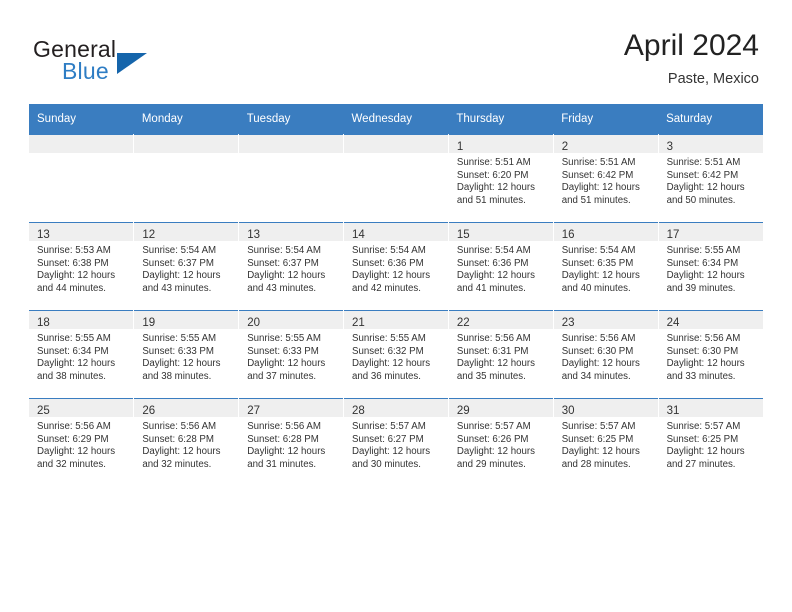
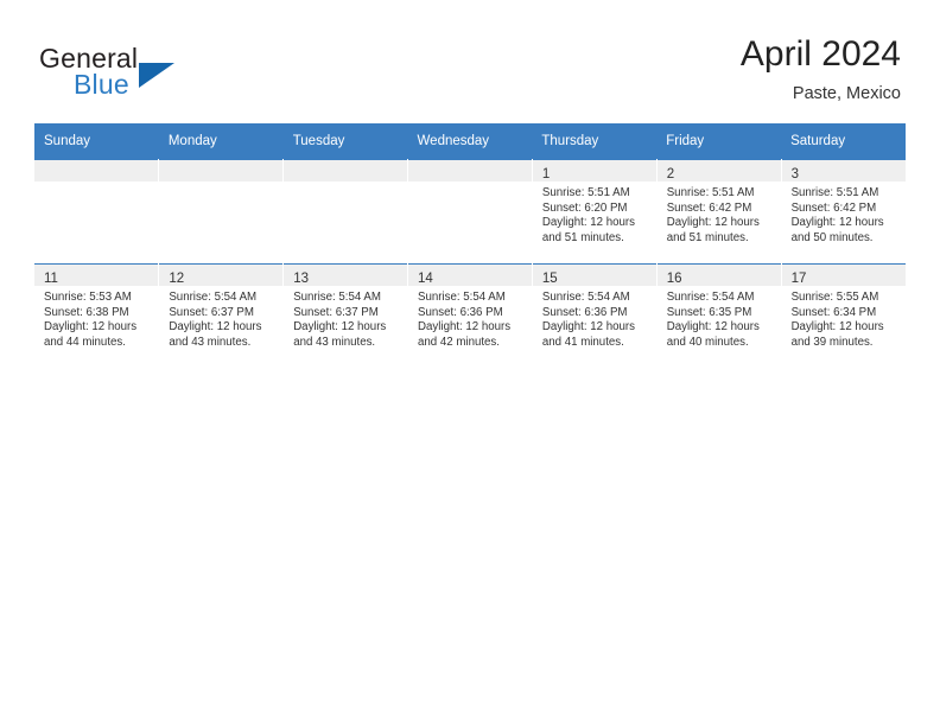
  General
  Blue
  April 2024
  Paste, Mexico
  Sunday	Monday	Tuesday	Wednesday	Thursday	Friday	Saturday
  				1Sunrise: 5:51 AMSunset: 6:20 PMDaylight: 12 hoursand 51 minutes.	2Sunrise: 5:51 AMSunset: 6:42 PMDaylight: 12 hoursand 51 minutes.	3Sunrise: 5:51 AMSunset: 6:42 PMDaylight: 12 hoursand 50 minutes.
- 13Sunrise: 5:53 AMSunset: 6:38 PMDaylight: 12 hoursand 44 minutes.	12Sunrise: 5:54 AMSunset: 6:37 PMDaylight: 12 hoursand 43 minutes.	13Sunrise: 5:54 AMSunset: 6:37 PMDaylight: 12 hoursand 43 minutes.	14Sunrise: 5:54 AMSunset: 6:36 PMDaylight: 12 hoursand 42 minutes.	15Sunrise: 5:54 AMSunset: 6:36 PMDaylight: 12 hoursand 41 minutes.	16Sunrise: 5:54 AMSunset: 6:35 PMDaylight: 12 hoursand 40 minutes.	17Sunrise: 5:55 AMSunset: 6:34 PMDaylight: 12 hoursand 39 minutes.
+ 11Sunrise: 5:53 AMSunset: 6:38 PMDaylight: 12 hoursand 44 minutes.	12Sunrise: 5:54 AMSunset: 6:37 PMDaylight: 12 hoursand 43 minutes.	13Sunrise: 5:54 AMSunset: 6:37 PMDaylight: 12 hoursand 43 minutes.	14Sunrise: 5:54 AMSunset: 6:36 PMDaylight: 12 hoursand 42 minutes.	15Sunrise: 5:54 AMSunset: 6:36 PMDaylight: 12 hoursand 41 minutes.	16Sunrise: 5:54 AMSunset: 6:35 PMDaylight: 12 hoursand 40 minutes.	17Sunrise: 5:55 AMSunset: 6:34 PMDaylight: 12 hoursand 39 minutes.
- 18Sunrise: 5:55 AMSunset: 6:34 PMDaylight: 12 hoursand 38 minutes.	19Sunrise: 5:55 AMSunset: 6:33 PMDaylight: 12 hoursand 38 minutes.	20Sunrise: 5:55 AMSunset: 6:33 PMDaylight: 12 hoursand 37 minutes.	21Sunrise: 5:55 AMSunset: 6:32 PMDaylight: 12 hoursand 36 minutes.	22Sunrise: 5:56 AMSunset: 6:31 PMDaylight: 12 hoursand 35 minutes.	23Sunrise: 5:56 AMSunset: 6:30 PMDaylight: 12 hoursand 34 minutes.	24Sunrise: 5:56 AMSunset: 6:30 PMDaylight: 12 hoursand 33 minutes.
- 25Sunrise: 5:56 AMSunset: 6:29 PMDaylight: 12 hoursand 32 minutes.	26Sunrise: 5:56 AMSunset: 6:28 PMDaylight: 12 hoursand 32 minutes.	27Sunrise: 5:56 AMSunset: 6:28 PMDaylight: 12 hoursand 31 minutes.	28Sunrise: 5:57 AMSunset: 6:27 PMDaylight: 12 hoursand 30 minutes.	29Sunrise: 5:57 AMSunset: 6:26 PMDaylight: 12 hoursand 29 minutes.	30Sunrise: 5:57 AMSunset: 6:25 PMDaylight: 12 hoursand 28 minutes.	31Sunrise: 5:57 AMSunset: 6:25 PMDaylight: 12 hoursand 27 minutes.
